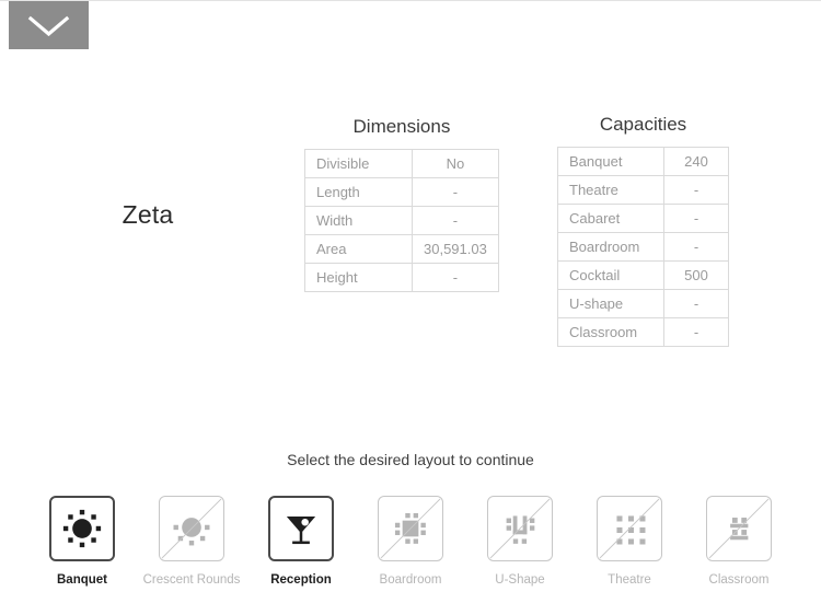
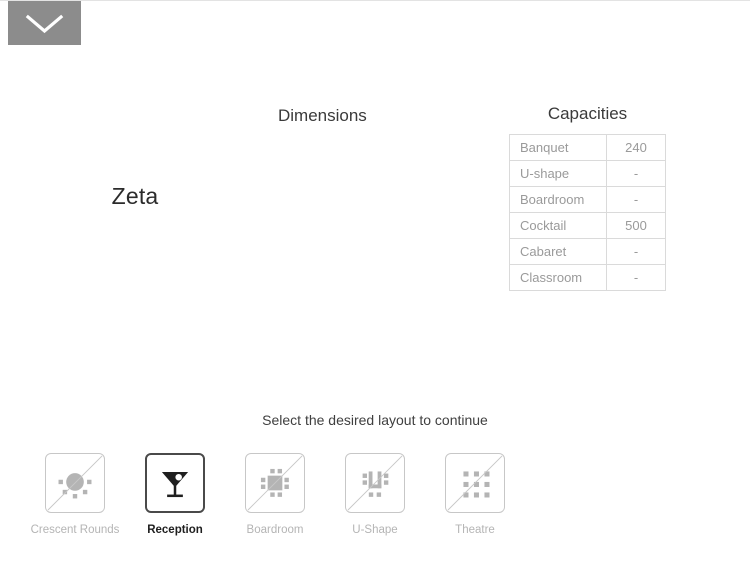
  Zeta
  Dimensions
- Divisible	No
- Length	-
- Width	-
- Area	30,591.03
- Height	-
  Capacities
  Banquet	240
- Theatre	-
- Cabaret	-
+ U-shape	-
  Boardroom	-
  Cocktail	500
- U-shape	-
+ Cabaret	-
  Classroom	-
  Select the desired layout to continue
- Banquet
  Crescent Rounds
  Reception
  Boardroom
  U-Shape
  Theatre
- Classroom
